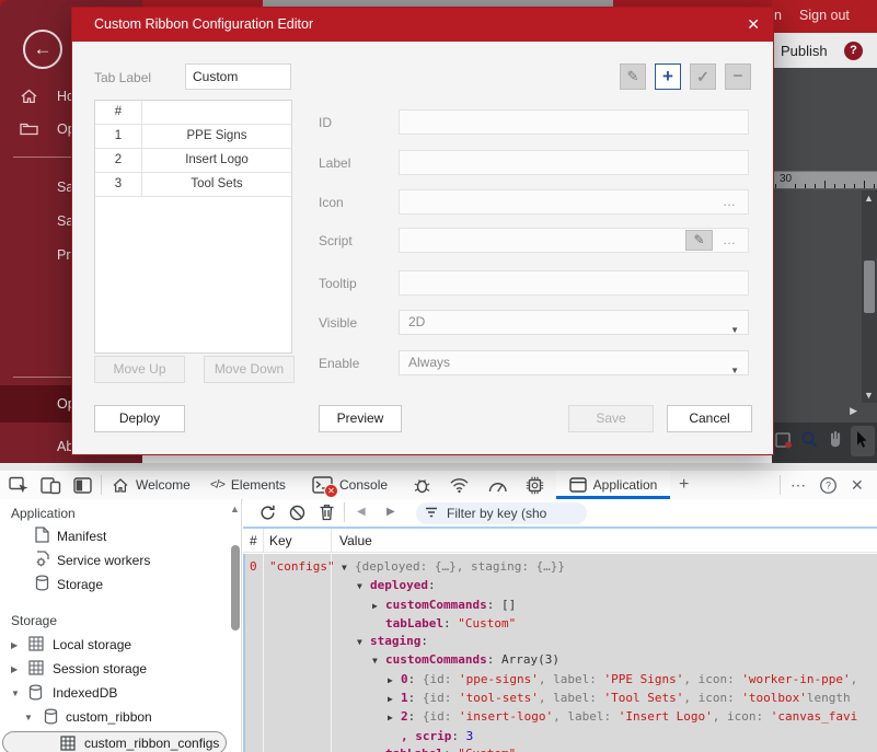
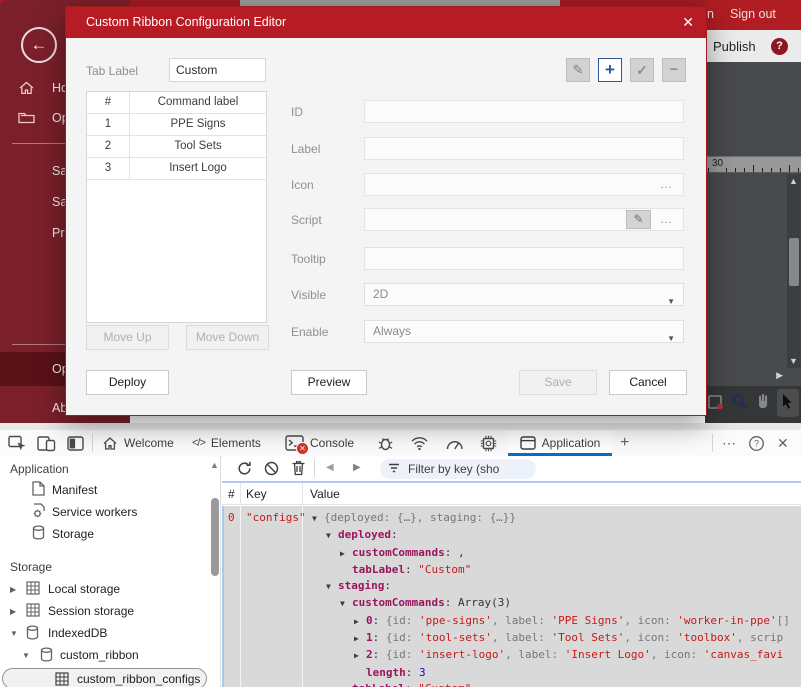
  ←
  Ab
  n
  Sign out
  Publish
  ?
  30
  ▲
  ▼
  ▶
  Custom Ribbon Configuration Editor
  ✕
  Tab Label
  Custom
  ✎
  +
  ✓
  −
  #
+ Command label
  1
  PPE Signs
  2
- Insert Logo
+ Tool Sets
  3
- Tool Sets
+ Insert Logo
  Move Up
  Move Down
  Deploy
  ID
  Label
  Icon
  …
  Script
  ✎
  …
  Tooltip
  Visible
  2D
  ▼
  Enable
  Always
  ▼
  Preview
  Save
  Cancel
  Welcome
  </>
  Elements
  ✕
  Console
  Application
  +
  ⋯
  ?
  ✕
  Application
  Manifest
  Service workers
  Storage
  Storage
  ▶
  Local storage
  ▶
  Session storage
  ▼
  IndexedDB
  ▼
  custom_ribbon
  custom_ribbon_configs
  ▲
  ◀
  ▶
  Filter by key (sho
  #
  Key
  Value
  0
  "configs
  ▼ {deployed: {…}, staging: {…}}
  ▼ deployed:
- ▶ customCommands: []
+ ▶ customCommands: ,
  tabLabel: "Custom"
  ▼ staging:
  ▼ customCommands: Array(3)
- ▶ 0: {id: 'ppe-signs', label: 'PPE Signs', icon: 'worker-in-ppe',
+ ▶ 0: {id: 'ppe-signs', label: 'PPE Signs', icon: 'worker-in-ppe'[]
- ▶ 1: {id: 'tool-sets', label: 'Tool Sets', icon: 'toolbox'length
+ ▶ 1: {id: 'tool-sets', label: 'Tool Sets', icon: 'toolbox', scrip
  ▶ 2: {id: 'insert-logo', label: 'Insert Logo', icon: 'canvas_favi
- , scrip: 3
+ length: 3
